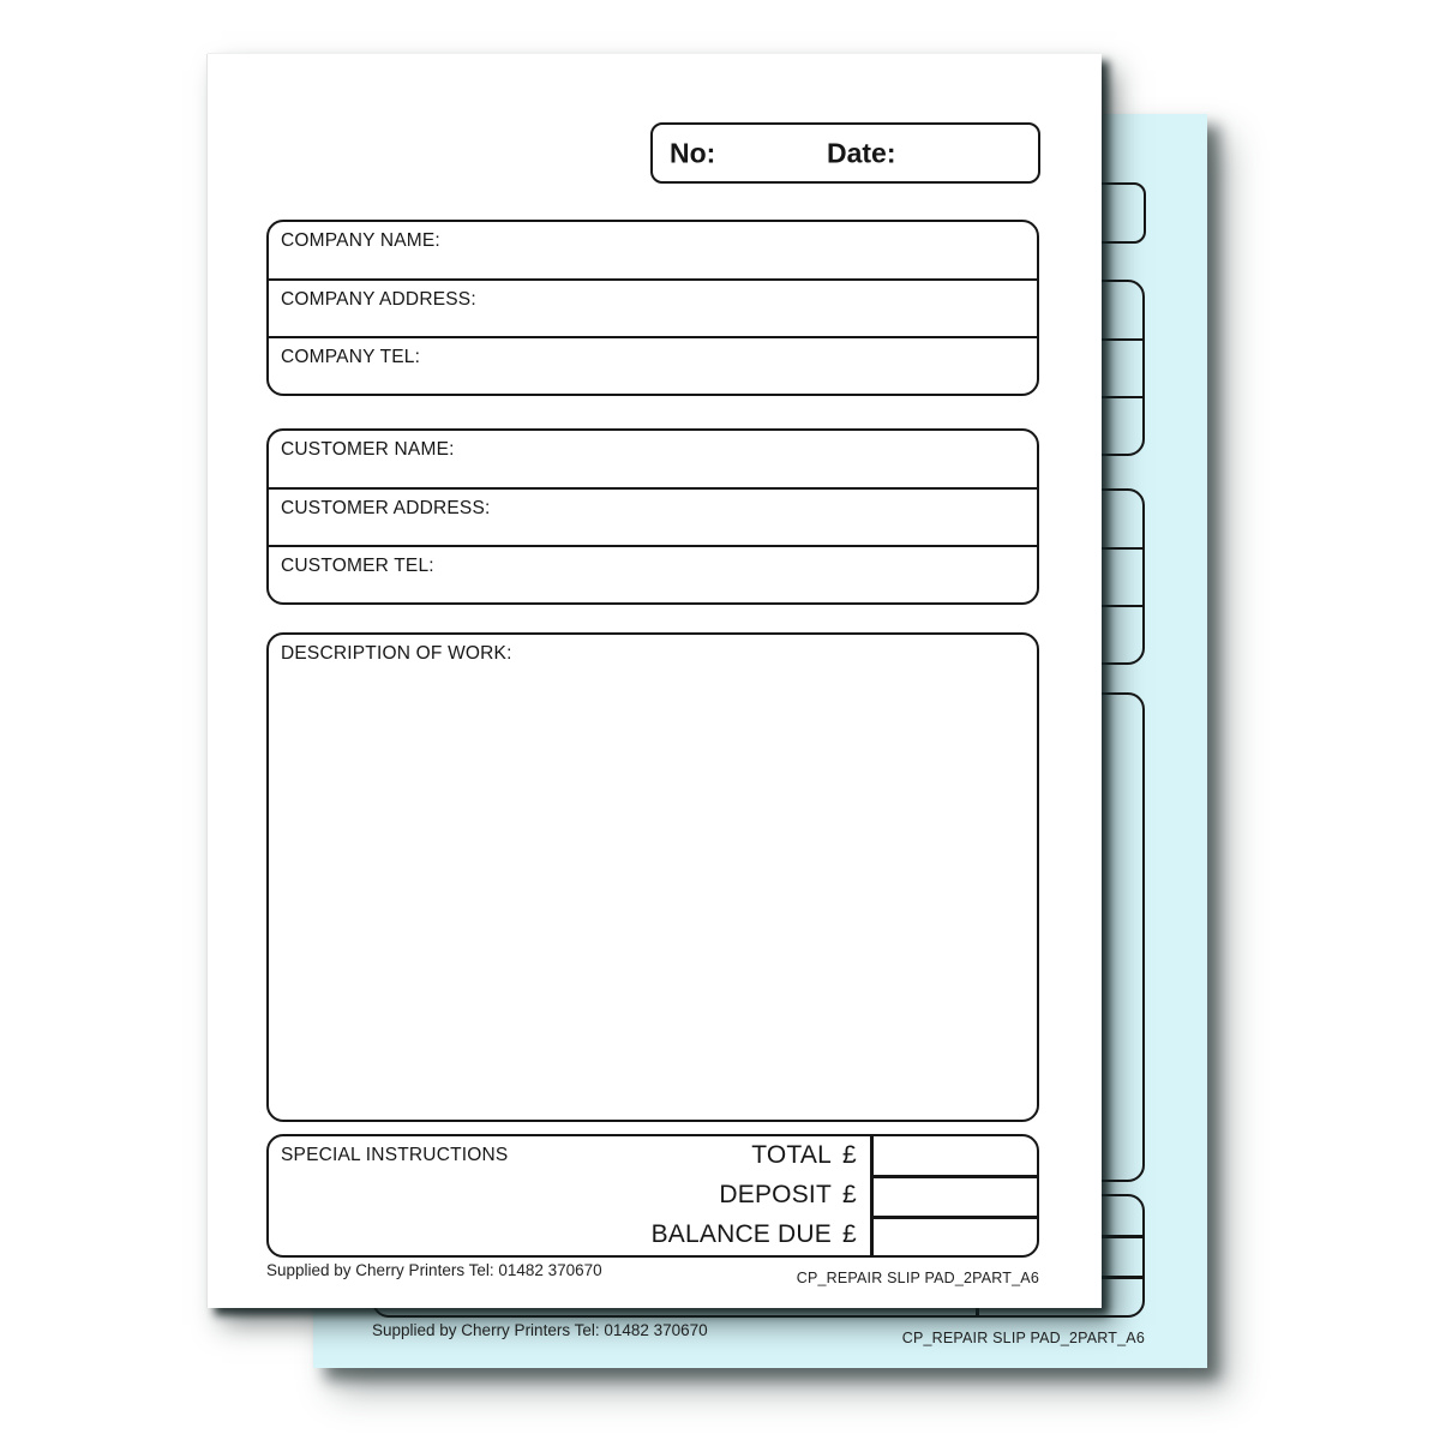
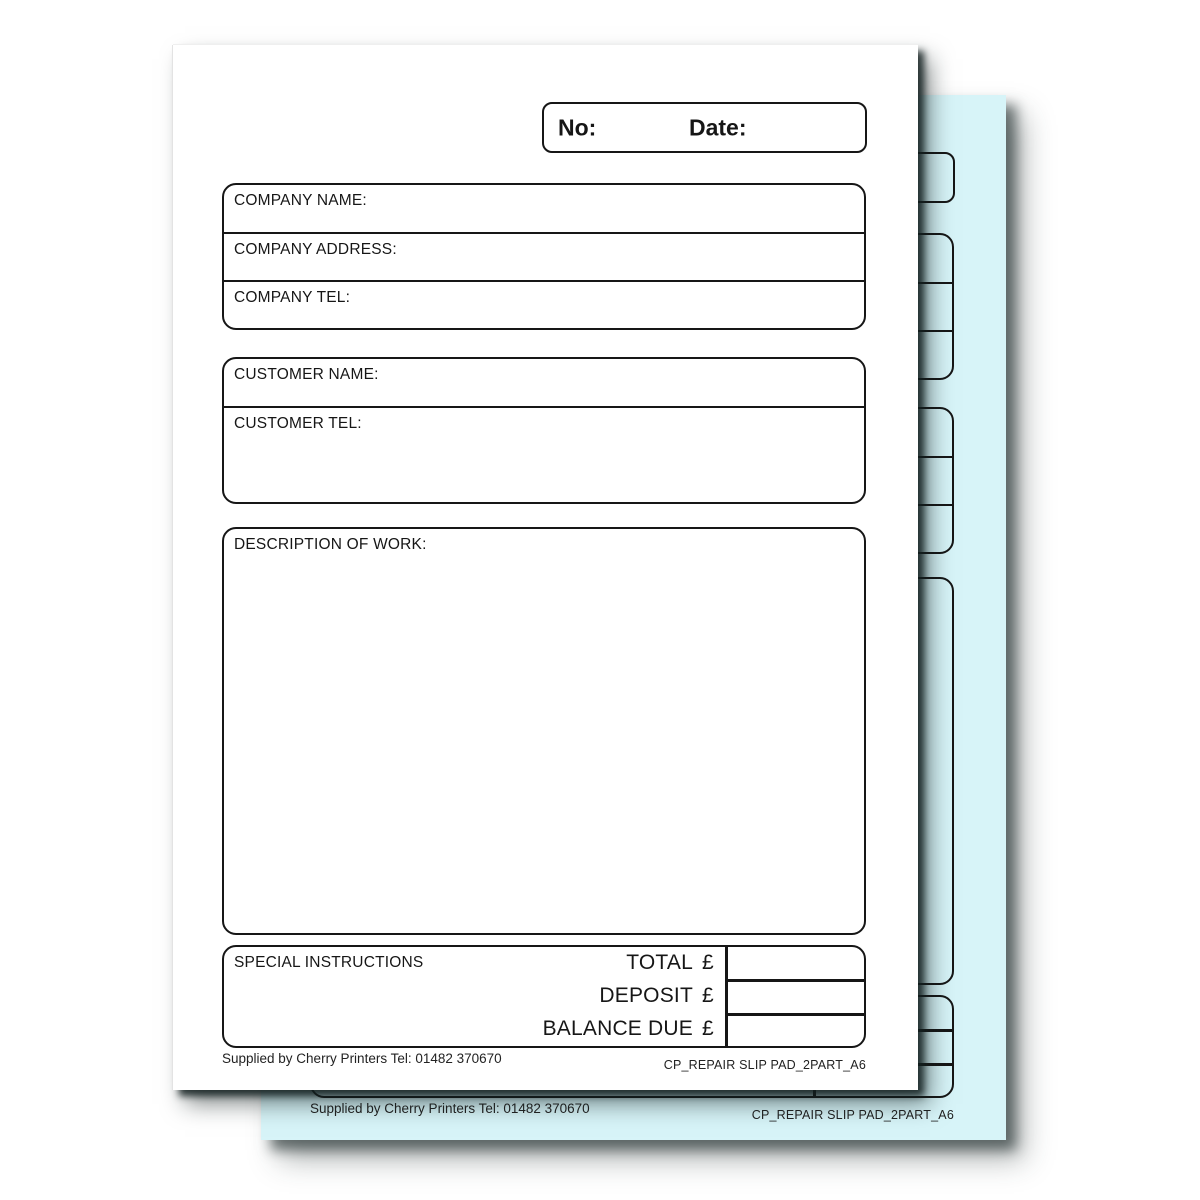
  Supplied by Cherry Printers Tel: 01482 370670
  CP_REPAIR SLIP PAD_2PART_A6
  No:
  Date:
  COMPANY NAME:
  COMPANY ADDRESS:
  COMPANY TEL:
  CUSTOMER NAME:
- CUSTOMER ADDRESS:
  CUSTOMER TEL:
  DESCRIPTION OF WORK:
  SPECIAL INSTRUCTIONS
  TOTAL
  £
  DEPOSIT
  £
  BALANCE DUE
  £
  Supplied by Cherry Printers Tel: 01482 370670
  CP_REPAIR SLIP PAD_2PART_A6
